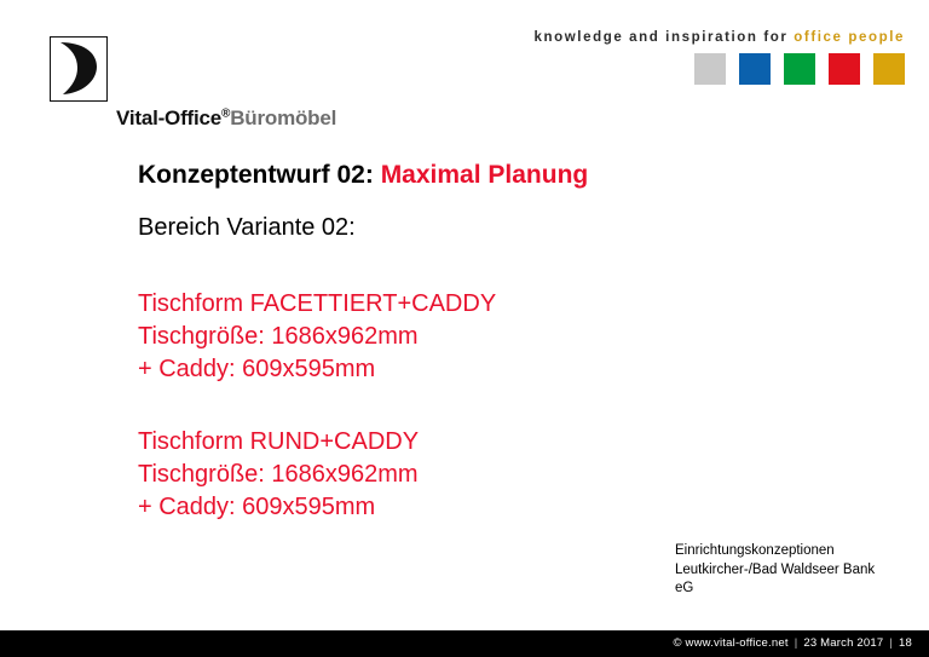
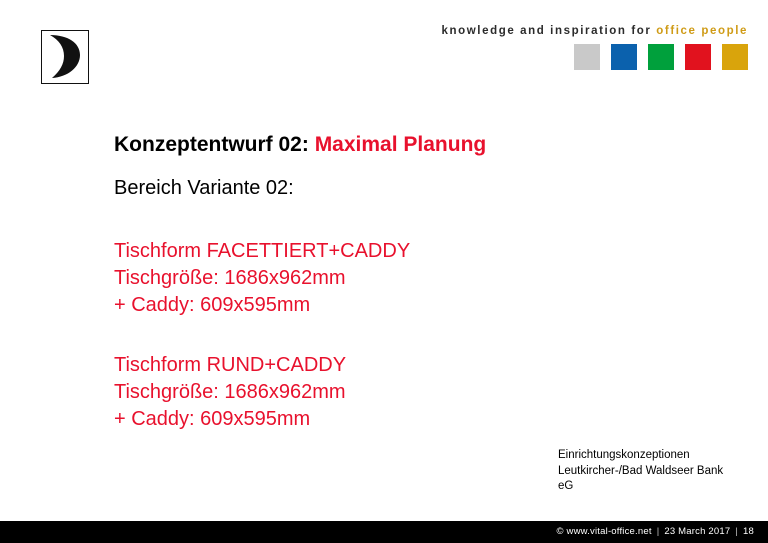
- Vital-Office®Büromöbel
  knowledge and inspiration for office people
  Konzeptentwurf 02: Maximal Planung
  Bereich Variante 02:
  Tischform FACETTIERT+CADDY
  Tischgröße: 1686x962mm
  + Caddy: 609x595mm
  Tischform RUND+CADDY
  Tischgröße: 1686x962mm
  + Caddy: 609x595mm
  Einrichtungskonzeptionen
  Leutkircher-/Bad Waldseer Bank
  eG
  © www.vital-office.net | 23 March 2017 | 18
